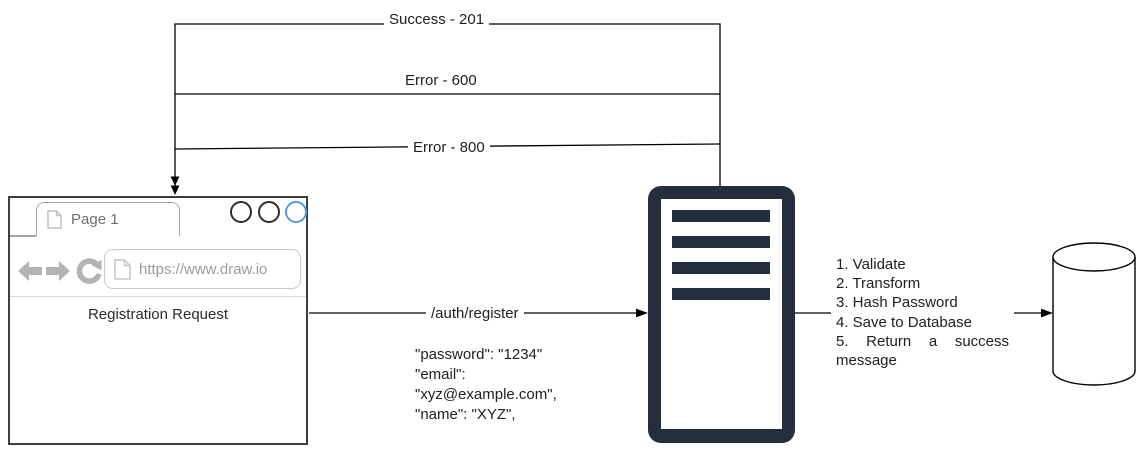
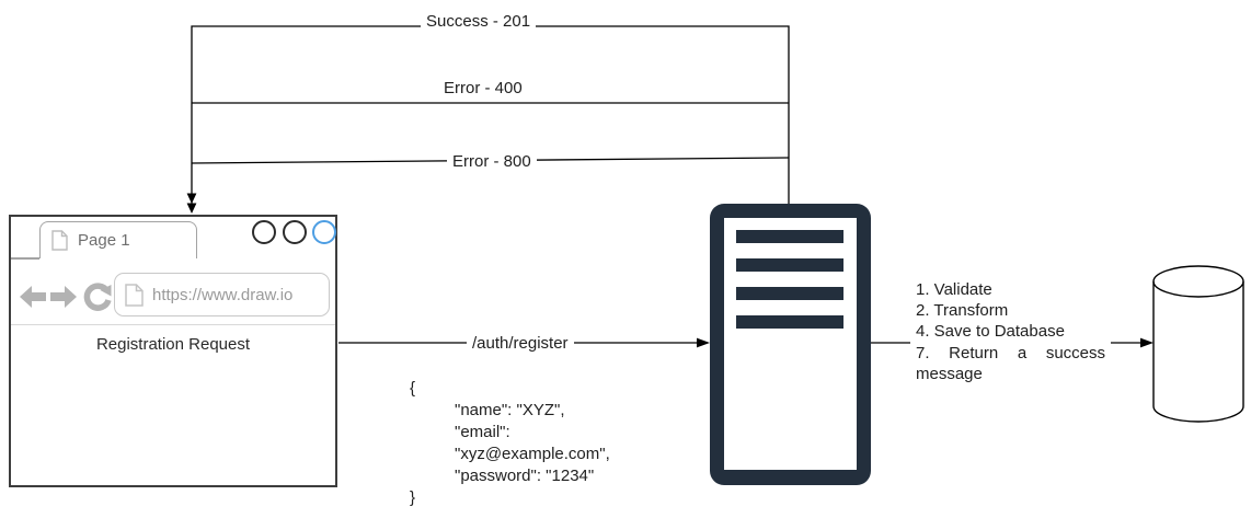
  Success - 201
- Error - 600
+ Error - 400
  Error - 800
  /auth/register
  Page 1
  https://www.draw.io
  Registration Request
+ {
- "password": "1234"
+ "name": "XYZ",
  "email":
  "xyz@example.com",
- "name": "XYZ",
+ "password": "1234"
+ }
  1. Validate
  2. Transform
- 3. Hash Password
  4. Save to Database
- 5. Return a success message
+ 7. Return a success message
